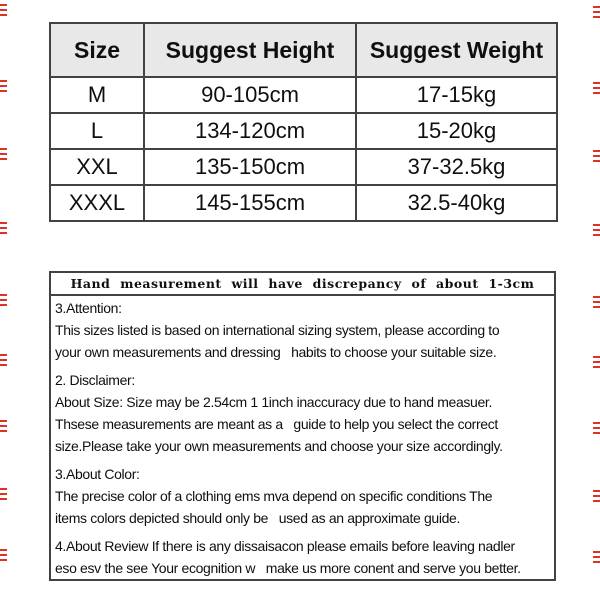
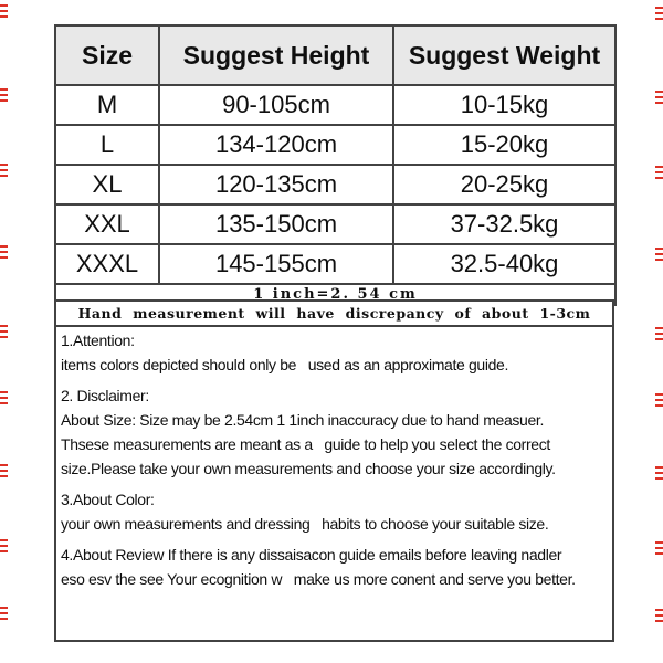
  Size	Suggest Height	Suggest Weight
- M	90-105cm	17-15kg
+ M	90-105cm	10-15kg
  L	134-120cm	15-20kg
+ XL	120-135cm	20-25kg
  XXL	135-150cm	37-32.5kg
  XXXL	145-155cm	32.5-40kg
+ 1 inch=2. 54 cm
  Hand measurement will have discrepancy of about 1-3cm
- 3.Attention:
+ 1.Attention:
- This sizes listed is based on international sizing system, please according to
- your own measurements and dressing habits to choose your suitable size.
+ items colors depicted should only be used as an approximate guide.
  2. Disclaimer:
  About Size: Size may be 2.54cm 1 1inch inaccuracy due to hand measuer.
  Thsese measurements are meant as a guide to help you select the correct
  size.Please take your own measurements and choose your size accordingly.
  3.About Color:
- The precise color of a clothing ems mva depend on specific conditions The
- items colors depicted should only be used as an approximate guide.
+ your own measurements and dressing habits to choose your suitable size.
- 4.About Review If there is any dissaisacon please emails before leaving nadler
+ 4.About Review If there is any dissaisacon guide emails before leaving nadler
  eso esv the see Your ecognition w make us more conent and serve you better.
